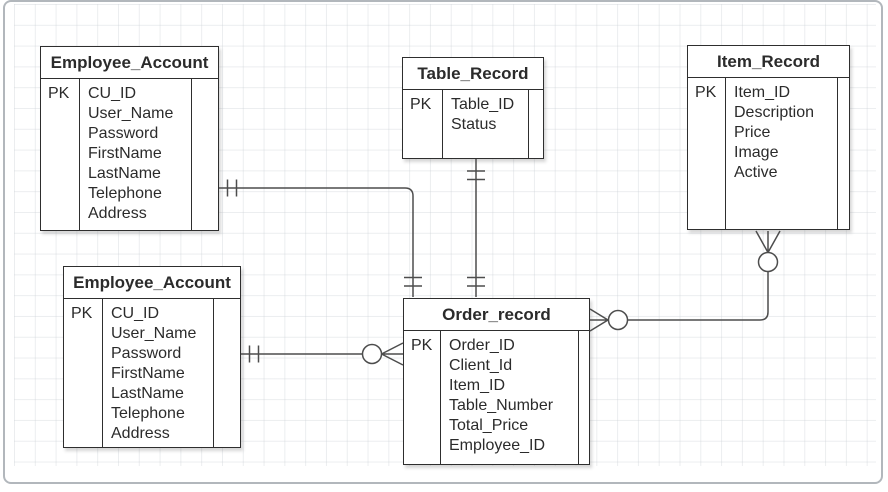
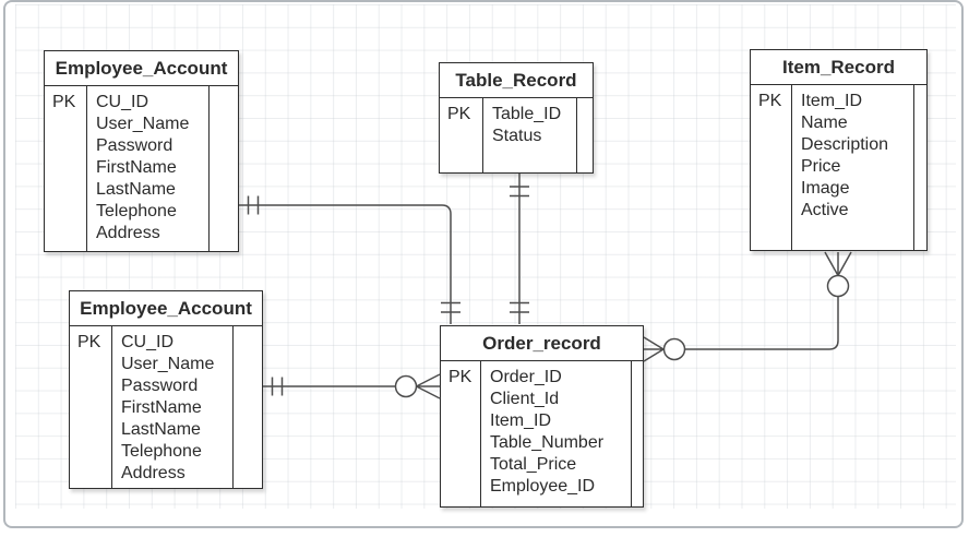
  Employee_Account
  PK
  CU_ID
  User_Name
  Password
  FirstName
  LastName
  Telephone
  Address
  Table_Record
  PK
  Table_ID
  Status
  Item_Record
  PK
  Item_ID
+ Name
  Description
  Price
  Image
  Active
  Employee_Account
  PK
  CU_ID
  User_Name
  Password
  FirstName
  LastName
  Telephone
  Address
  Order_record
  PK
  Order_ID
  Client_Id
  Item_ID
  Table_Number
  Total_Price
  Employee_ID
